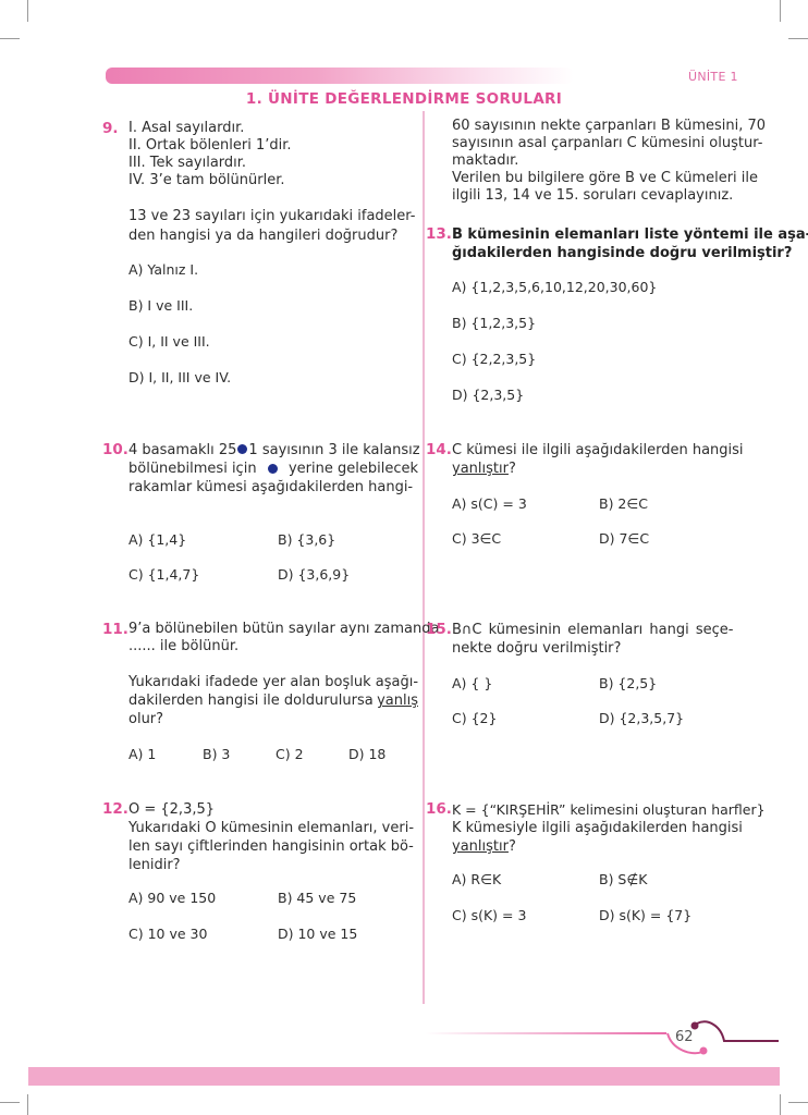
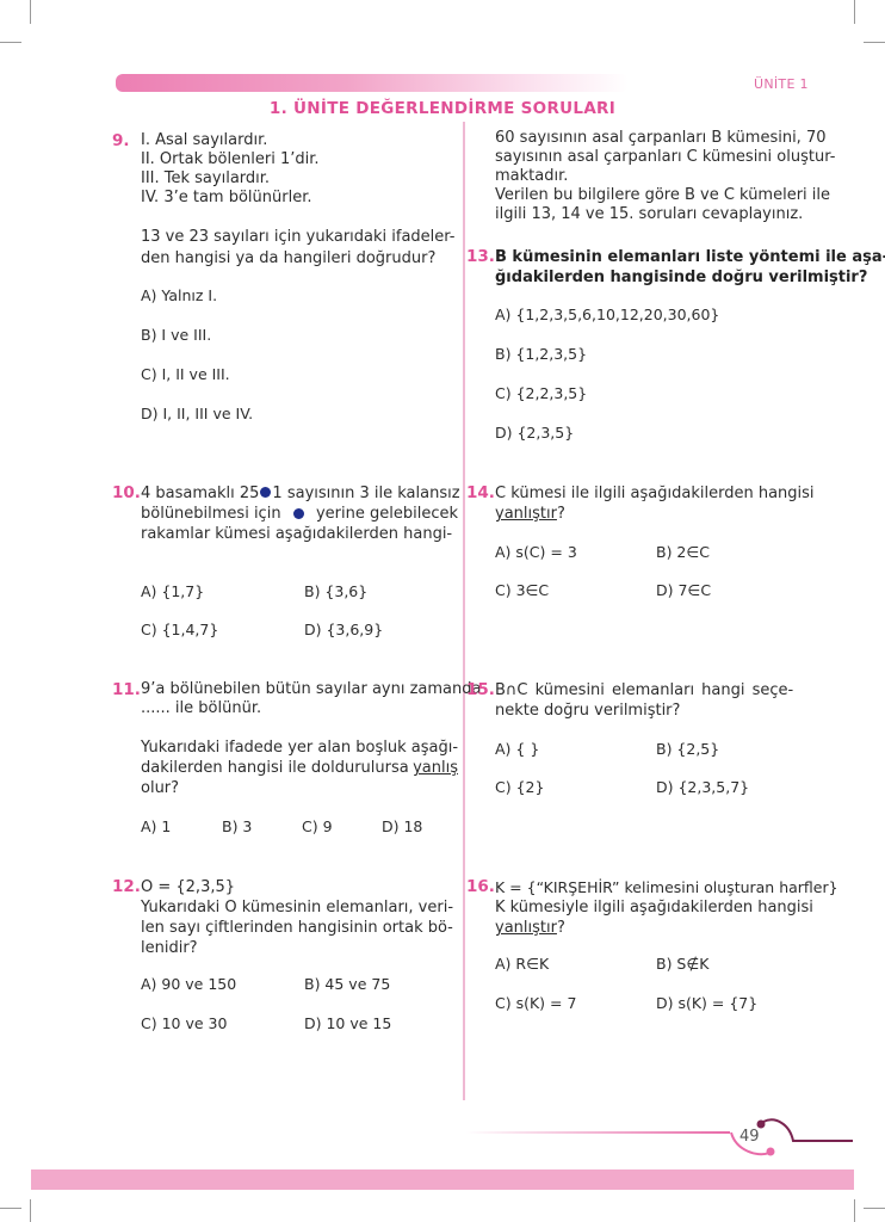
  ÜNİTE 1
  1. ÜNİTE DEĞERLENDİRME SORULARI
  9.
  I. Asal sayılardır.
  II. Ortak bölenleri 1’dir.
  III. Tek sayılardır.
  IV. 3’e tam bölünürler.
  13 ve 23 sayıları için yukarıdaki ifadeler-
  den hangisi ya da hangileri doğrudur?
  A) Yalnız I.
  B) I ve III.
  C) I, II ve III.
  D) I, II, III ve IV.
  10.
  4 basamaklı 25 1 sayısının 3 ile kalansız
  bölünebilmesi için
  yerine gelebilecek
  rakamlar kümesi aşağıdakilerden hangi-
- A) {1,4}
+ A) {1,7}
  B) {3,6}
  C) {1,4,7}
  D) {3,6,9}
  11.
  9’a bölünebilen bütün sayılar aynı zamanda
  ...... ile bölünür.
  Yukarıdaki ifadede yer alan boşluk aşağı-
  dakilerden hangisi ile doldurulursa
  yanlış
  olur?
  A) 1
  B) 3
- C) 2
+ C) 9
  D) 18
  12.
  O = {2,3,5}
  Yukarıdaki O kümesinin elemanları, veri-
  len sayı çiftlerinden hangisinin ortak bö-
  lenidir?
  A) 90 ve 150
  B) 45 ve 75
  C) 10 ve 30
  D) 10 ve 15
- 60 sayısının nekte çarpanları B kümesini, 70
+ 60 sayısının asal çarpanları B kümesini, 70
  sayısının asal çarpanları C kümesini oluştur-
  maktadır.
  Verilen bu bilgilere göre B ve C kümeleri ile
  ilgili 13, 14 ve 15. soruları cevaplayınız.
  13.
  B kümesinin elemanları liste yöntemi ile aşa
  ğıdakilerden hangisinde doğru verilmiştir?
  A) {1,2,3,5,6,10,12,20,30,60}
  B) {1,2,3,5}
  C) {2,2,3,5}
  D) {2,3,5}
  14.
  C kümesi ile ilgili aşağıdakilerden hangisi
  yanlıştır?
  A) s(C) = 3
  B) 2∈C
  C) 3∈C
  D) 7∈C
  15.
- B∩C kümesinin elemanları hangi seçe-
+ B∩C kümesini elemanları hangi seçe-
  nekte doğru verilmiştir?
  A) { }
  B) {2,5}
  C) {2}
  D) {2,3,5,7}
  16.
  K = {“KIRŞEHİR” kelimesini oluşturan harfler}
  K kümesiyle ilgili aşağıdakilerden hangisi
  yanlıştır?
  A) R∈K
  B) S∉K
- C) s(K) = 3
+ C) s(K) = 7
  D) s(K) = {7}
- 62
+ 49
